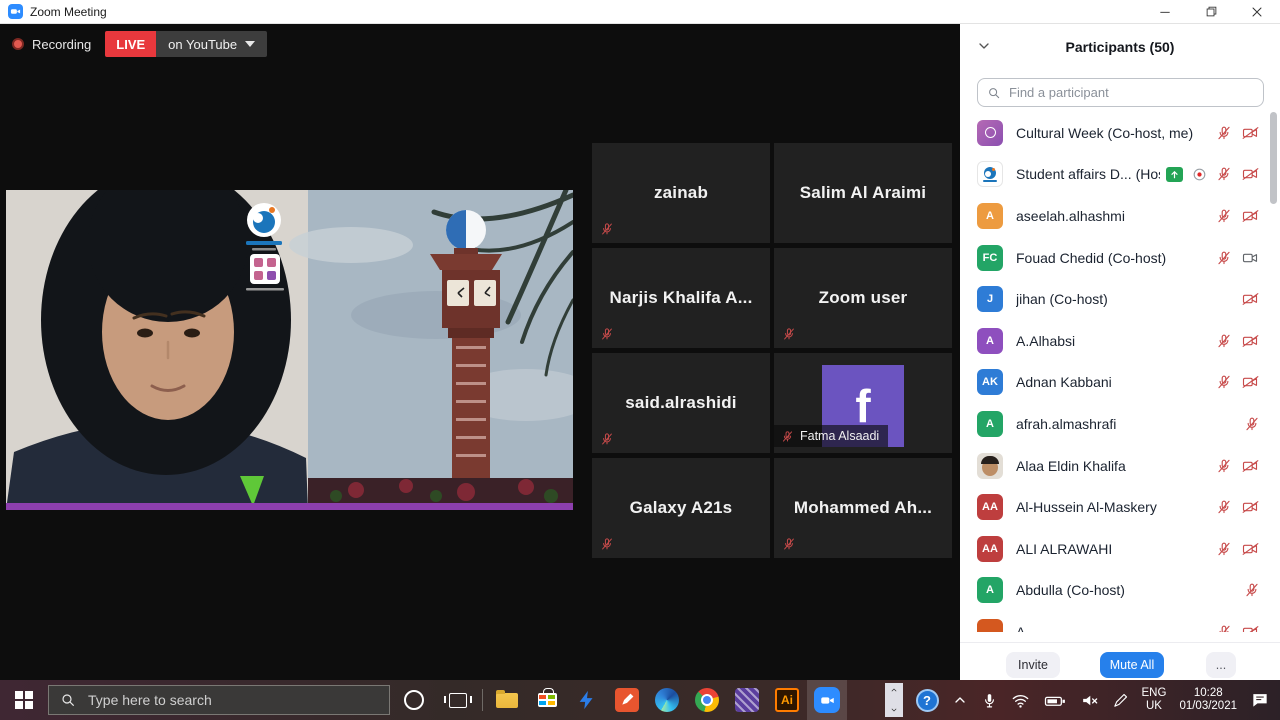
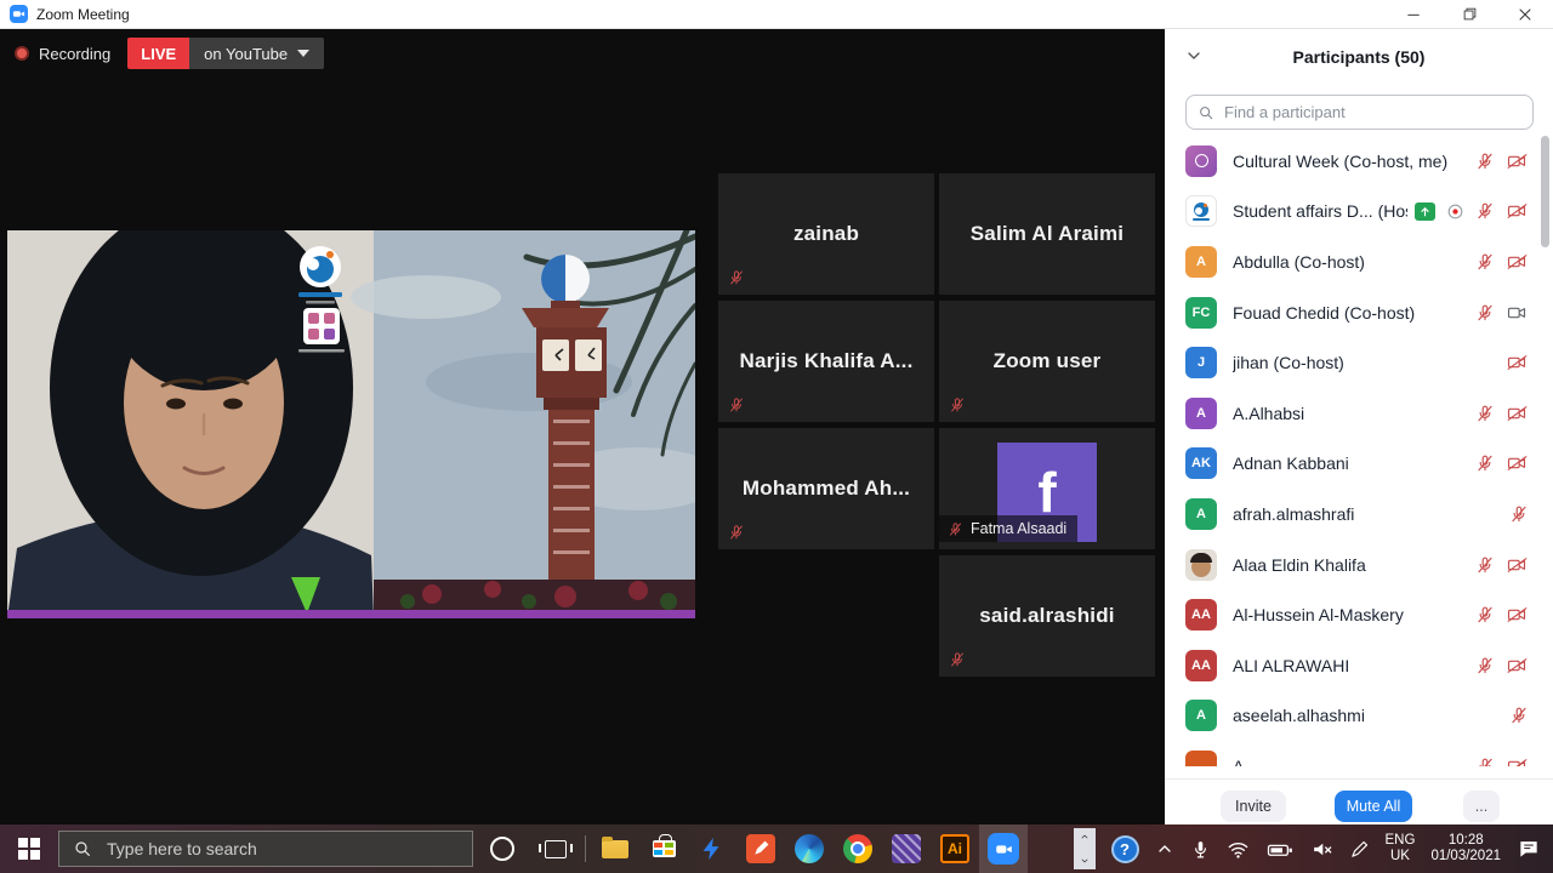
  Zoom Meeting
  Recording
  LIVE
  on YouTube
  zainab
  Salim Al Araimi
  Narjis Khalifa A...
  Zoom user
- said.alrashidi
+ Mohammed Ah...
  f
  Fatma Alsaadi
- Galaxy A21s
- Mohammed Ah...
+ said.alrashidi
  Participants (50)
  Find a participant
  Cultural Week (Co-host, me)
  Student affairs D... (Ho
  A
- aseelah.alhashmi
+ Abdulla (Co-host)
  FC
  Fouad Chedid (Co-host)
  J
  jihan (Co-host)
  A
  A.Alhabsi
  AK
  Adnan Kabbani
  A
  afrah.almashrafi
  Alaa Eldin Khalifa
  AA
  Al-Hussein Al-Maskery
  AA
  ALI ALRAWAHI
  A
- Abdulla (Co-host)
+ aseelah.alhashmi
  A
  Invite
  Mute All
  ...
  Type here to search
  Ai
  ?
  ENG
  UK
  10:28
  01/03/2021
